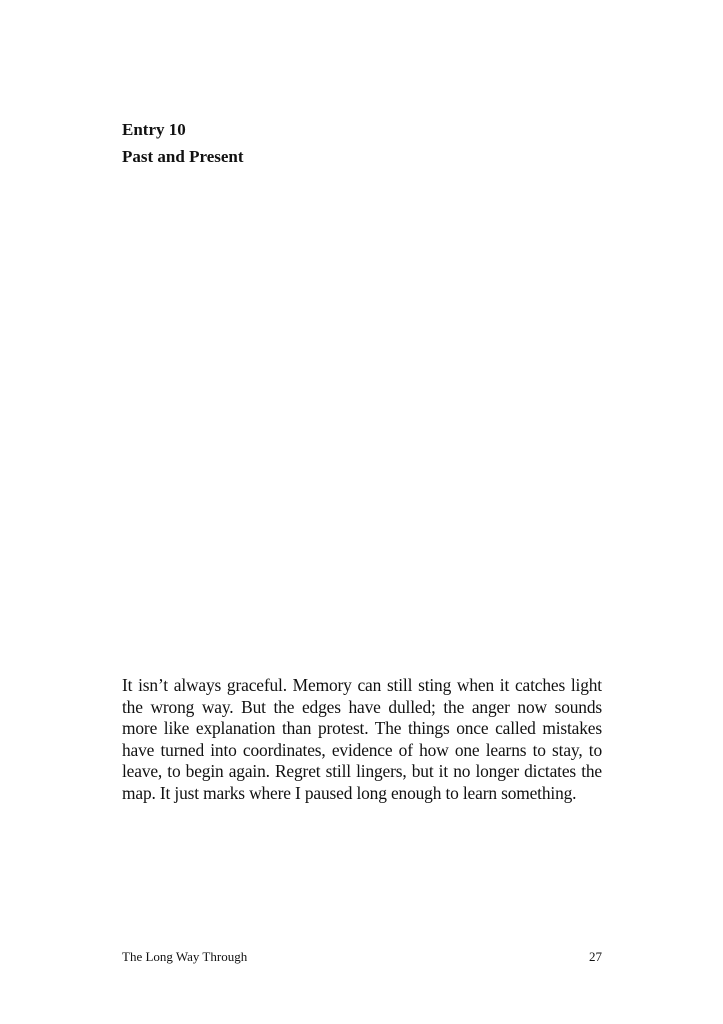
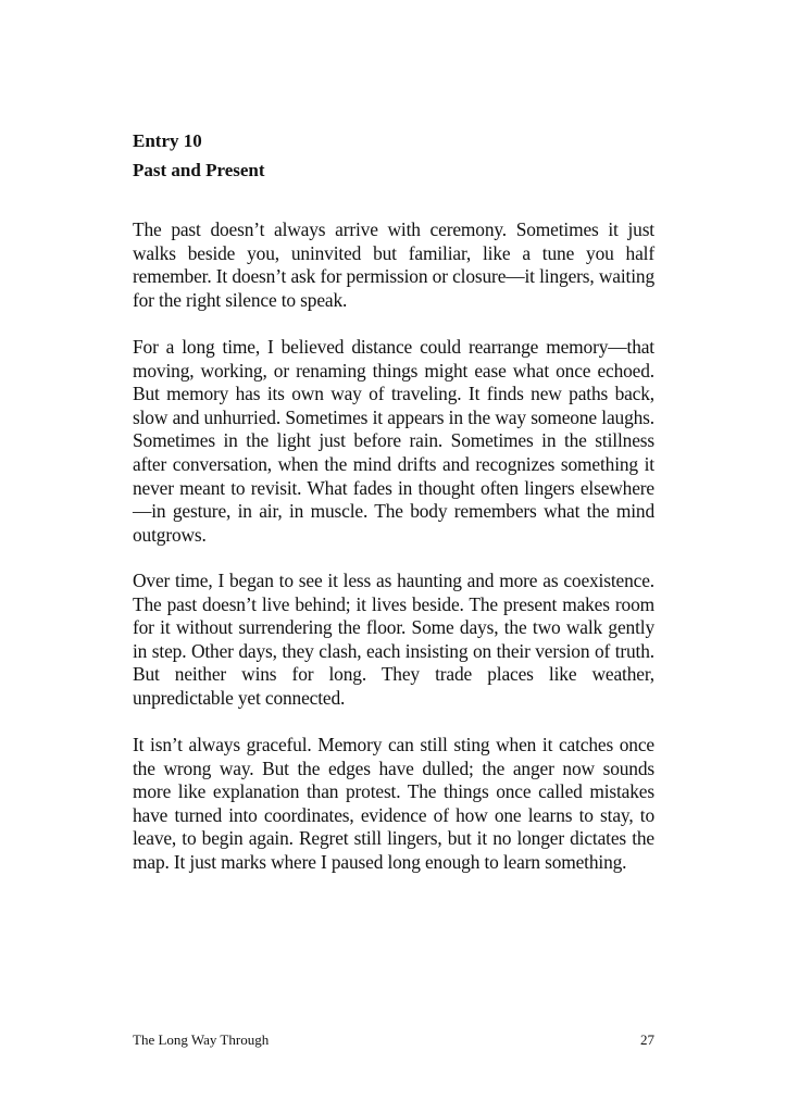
  Entry 10
  Past and Present
+ The past doesn’t always arrive with ceremony. Sometimes it just walks beside you, uninvited but familiar, like a tune you half remember. It doesn’t ask for permission or closure—it lingers, waiting for the right silence to speak.
+ For a long time, I believed distance could rearrange memory—that moving, working, or renaming things might ease what once echoed. But memory has its own way of traveling. It finds new paths back, slow and unhurried. Sometimes it appears in the way someone laughs. Sometimes in the light just before rain. Sometimes in the stillness after conversation, when the mind drifts and recognizes something it never meant to revisit. What fades in thought often lingers elsewhere—in gesture, in air, in muscle. The body remembers what the mind outgrows.
+ Over time, I began to see it less as haunting and more as coexistence. The past doesn’t live behind; it lives beside. The present makes room for it without surrendering the floor. Some days, the two walk gently in step. Other days, they clash, each insisting on their version of truth. But neither wins for long. They trade places like weather, unpredictable yet connected.
- It isn’t always graceful. Memory can still sting when it catches light the wrong way. But the edges have dulled; the anger now sounds more like explanation than protest. The things once called mistakes have turned into coordinates, evidence of how one learns to stay, to leave, to begin again. Regret still lingers, but it no longer dictates the map. It just marks where I paused long enough to learn something.
+ It isn’t always graceful. Memory can still sting when it catches once the wrong way. But the edges have dulled; the anger now sounds more like explanation than protest. The things once called mistakes have turned into coordinates, evidence of how one learns to stay, to leave, to begin again. Regret still lingers, but it no longer dictates the map. It just marks where I paused long enough to learn something.
  The Long Way Through
  27
